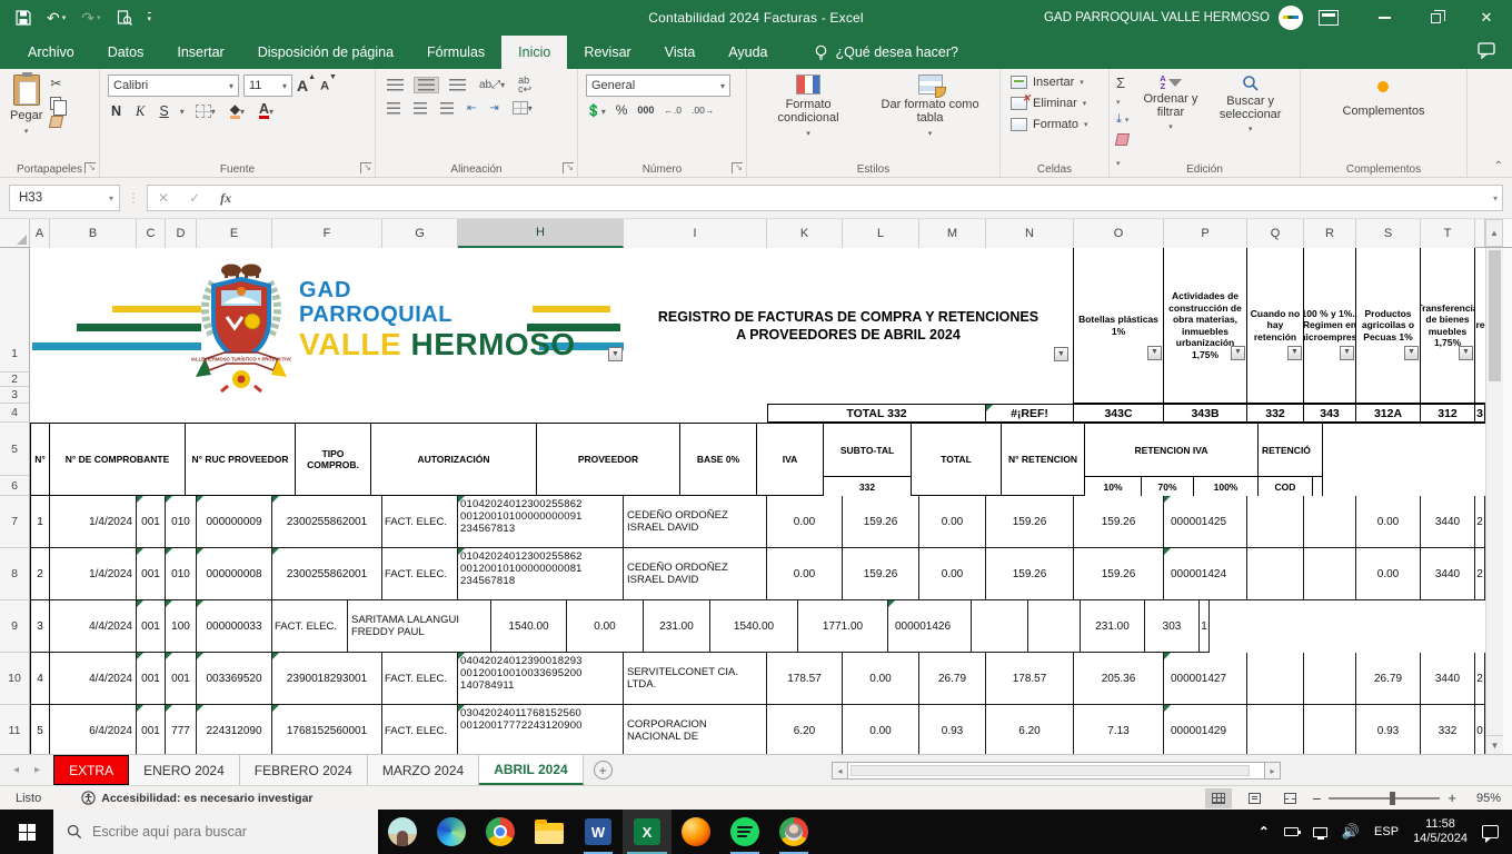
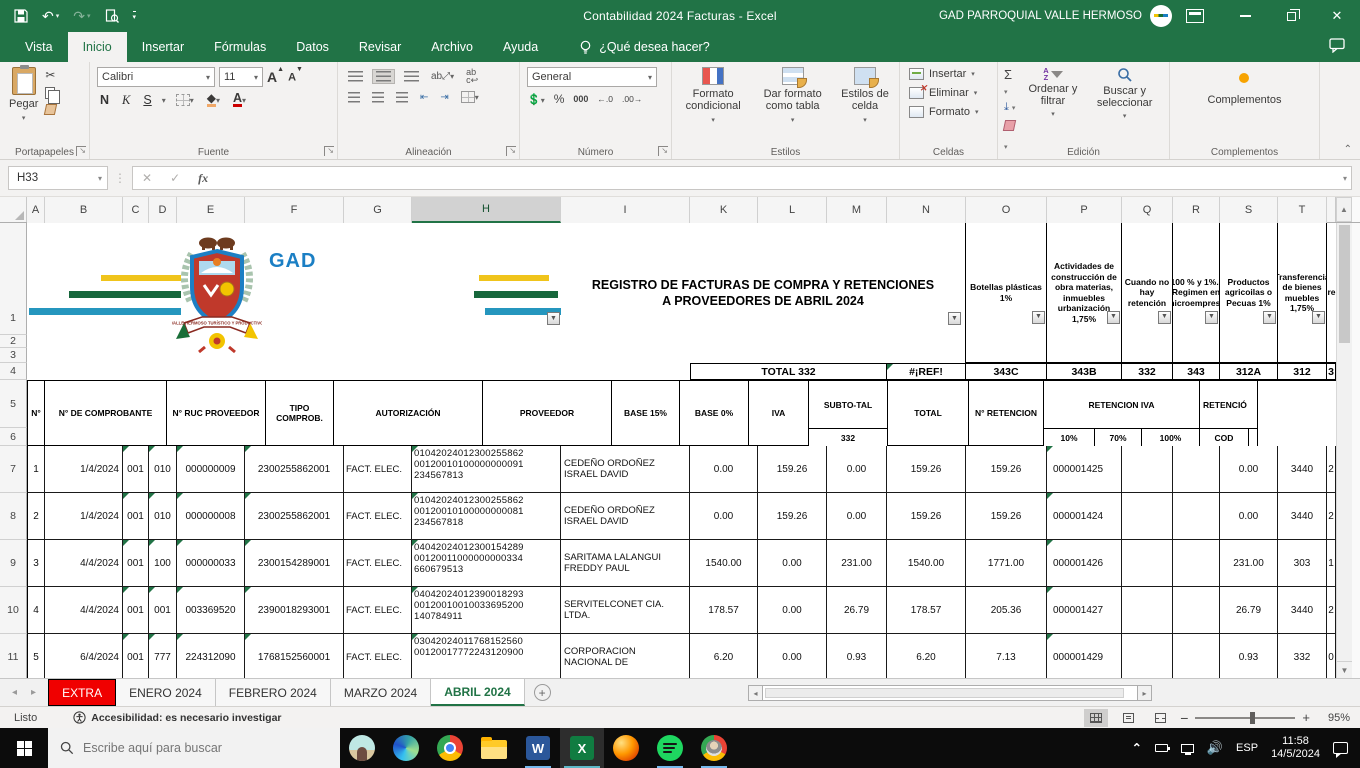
  ↶
  ↷
  Contabilidad 2024 Facturas - Excel
  GAD PARROQUIAL VALLE HERMOSO
  ✕
- Archivo
+ Vista
- Datos
+ Inicio
  Insertar
- Disposición de página
  Fórmulas
- Inicio
+ Datos
  Revisar
- Vista
+ Archivo
  Ayuda
  ¿Qué desea hacer?
  Pegar
  ✂
  Portapapeles
  ↘
  Calibri
  ▾
  11
  ▾
  N
  K
  S
  ▾
  ▾
  ◆
  ▾
  A
  ▾
  Fuente
  ↘
  ab⤢
  ▾
  ab
  c↩
  ⇤
  ⇥
  ▾
  Alineación
  ↘
  General
  ▾
  💲▾
  %
  000
  ←.0
  .00→
  Número
  ↘
  Formato condicional
  Dar formato como tabla
+ Estilos de celda
  Estilos
  Insertar
  Eliminar
  Formato
  Celdas
  A
  Z
  Ordenar y filtrar
  Buscar y seleccionar
  Edición
  Complementos
  Complementos
  ⌃
  H33
  ▾
  ⋮
  ✕
  ✓
  fx
  ▾
  A
  B
  C
  D
  E
  F
  G
  H
  I
  K
  L
  M
  N
  O
  P
  Q
  R
  S
  T
  ▲
  1
  2
  3
  4
  5
  6
  7
  8
  9
  10
  11
  GAD
- PARROQUIAL
- VALLE HERMOSO
  REGISTRO DE FACTURAS DE COMPRA Y RETENCIONES A PROVEEDORES DE ABRIL 2024
  Botellas plásticas 1%
  Actividades de construcción de obra materias, inmuebles urbanización 1,75%
  Cuando no hay retención
  100 % y 1%. Regimen en icroempres
  Productos agricoilas o Pecuas 1%
  ransferenci de bienes muebles 1,75%
  re
  TOTAL 332
  #¡REF!
  343C
  343B
  332
  343
  312A
  312
  3
  N°
  N° DE COMPROBANTE
  N° RUC PROVEEDOR
  TIPO COMPROB.
  AUTORIZACIÓN
  PROVEEDOR
+ BASE 15%
  BASE 0%
  IVA
  SUBTO-TAL
  332
  TOTAL
  N° RETENCION
  RETENCION IVA
  10%
  70%
  100%
  RETENCIÓ
  COD
  1
  1/4/2024
  001
  010
  000000009
  2300255862001
  FACT. ELEC.
  01042024012300255862
  00120010100000000091
  234567813
  CEDEÑO ORDOÑEZ
  ISRAEL DAVID
  0.00
  159.26
  0.00
  159.26
  159.26
  000001425
  0.00
  3440
  2
  2
  1/4/2024
  001
  010
  000000008
  2300255862001
  FACT. ELEC.
  01042024012300255862
  00120010100000000081
  234567818
  CEDEÑO ORDOÑEZ
  ISRAEL DAVID
  0.00
  159.26
  0.00
  159.26
  159.26
  000001424
  0.00
  3440
  2
  3
  4/4/2024
  001
  100
  000000033
+ 2300154289001
  FACT. ELEC.
+ 04042024012300154289
+ 00120011000000000334
+ 660679513
  SARITAMA LALANGUI
  FREDDY PAUL
  1540.00
  0.00
  231.00
  1540.00
  1771.00
  000001426
  231.00
  303
  1
  4
  4/4/2024
  001
  001
  003369520
  2390018293001
  FACT. ELEC.
  04042024012390018293
  00120010010033695200
  140784911
  SERVITELCONET CIA.
  LTDA.
  178.57
  0.00
  26.79
  178.57
  205.36
  000001427
  26.79
  3440
  2
  5
  6/4/2024
  001
  777
  224312090
  1768152560001
  FACT. ELEC.
  03042024011768152560
  00120017772243120900
  CORPORACION
  NACIONAL DE
  6.20
  0.00
  0.93
  6.20
  7.13
  000001429
  0.93
  332
  0
  ▼
  ◂
  ▸
  EXTRA
  ENERO 2024
  FEBRERO 2024
  MARZO 2024
  ABRIL 2024
  +
  ◂
  ▸
  Listo
  Accesibilidad: es necesario investigar
  −
  +
  95%
  Escribe aquí para buscar
  W
  X
  ⌃
  🔊
  ESP
  11:58
  14/5/2024
